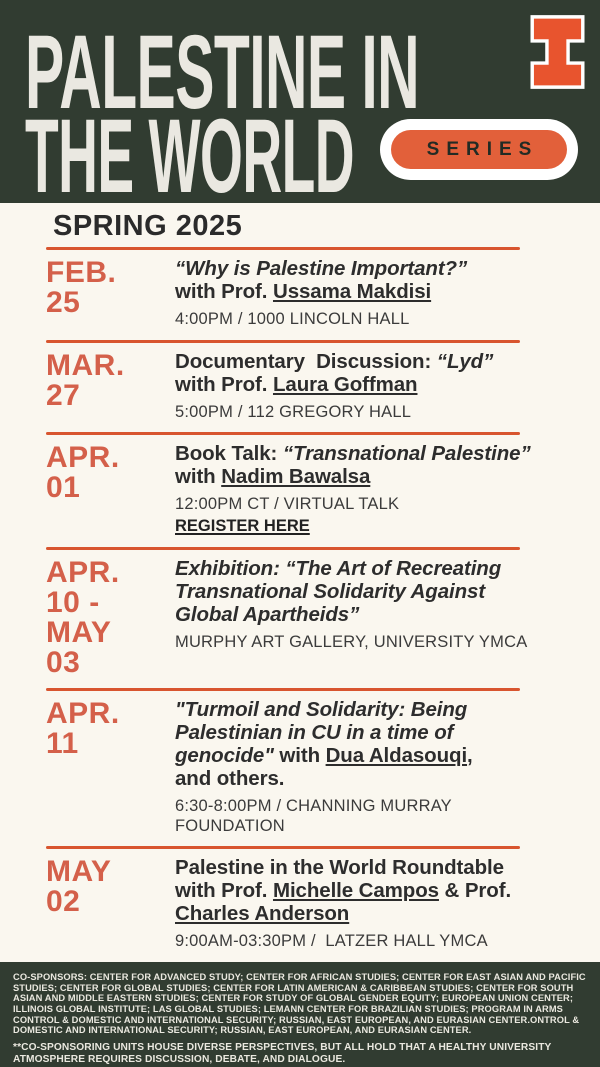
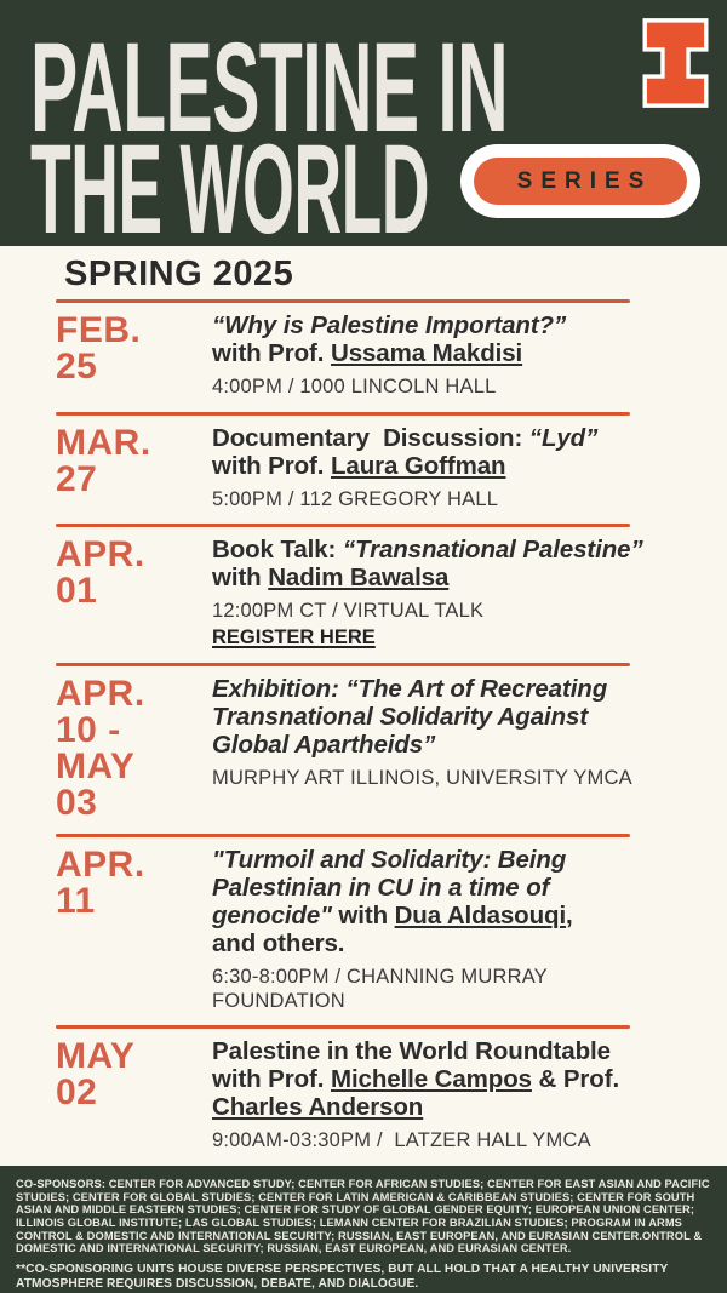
  PALESTINE IN
  THE WORLD
  SERIES
  SPRING 2025
  FEB.
  25
  “Why is Palestine Important?”
  with Prof. Ussama Makdisi
  4:00PM / 1000 LINCOLN HALL
  MAR.
  27
  Documentary Discussion: “Lyd”
  with Prof. Laura Goffman
  5:00PM / 112 GREGORY HALL
  APR.
  01
  Book Talk: “Transnational Palestine”
  with Nadim Bawalsa
  12:00PM CT / VIRTUAL TALK
  REGISTER HERE
  APR.
  10 -
  MAY
  03
  Exhibition: “The Art of Recreating
  Transnational Solidarity Against
  Global Apartheids”
- MURPHY ART GALLERY, UNIVERSITY YMCA
+ MURPHY ART ILLINOIS, UNIVERSITY YMCA
  APR.
  11
  "Turmoil and Solidarity: Being
  Palestinian in CU in a time of
  genocide" with Dua Aldasouqi,
  and others.
  6:30-8:00PM / CHANNING MURRAY
  FOUNDATION
  MAY
  02
  Palestine in the World Roundtable
  with Prof. Michelle Campos & Prof. Charles Anderson
  9:00AM-03:30PM / LATZER HALL YMCA
  CO-SPONSORS: CENTER FOR ADVANCED STUDY; CENTER FOR AFRICAN STUDIES; CENTER FOR EAST ASIAN AND PACIFIC STUDIES; CENTER FOR GLOBAL STUDIES; CENTER FOR LATIN AMERICAN & CARIBBEAN STUDIES; CENTER FOR SOUTH ASIAN AND MIDDLE EASTERN STUDIES; CENTER FOR STUDY OF GLOBAL GENDER EQUITY; EUROPEAN UNION CENTER; ILLINOIS GLOBAL INSTITUTE; LAS GLOBAL STUDIES; LEMANN CENTER FOR BRAZILIAN STUDIES; PROGRAM IN ARMS CONTROL & DOMESTIC AND INTERNATIONAL SECURITY; RUSSIAN, EAST EUROPEAN, AND EURASIAN CENTER.ONTROL & DOMESTIC AND INTERNATIONAL SECURITY; RUSSIAN, EAST EUROPEAN, AND EURASIAN CENTER.
  **CO-SPONSORING UNITS HOUSE DIVERSE PERSPECTIVES, BUT ALL HOLD THAT A HEALTHY UNIVERSITY ATMOSPHERE REQUIRES DISCUSSION, DEBATE, AND DIALOGUE.
